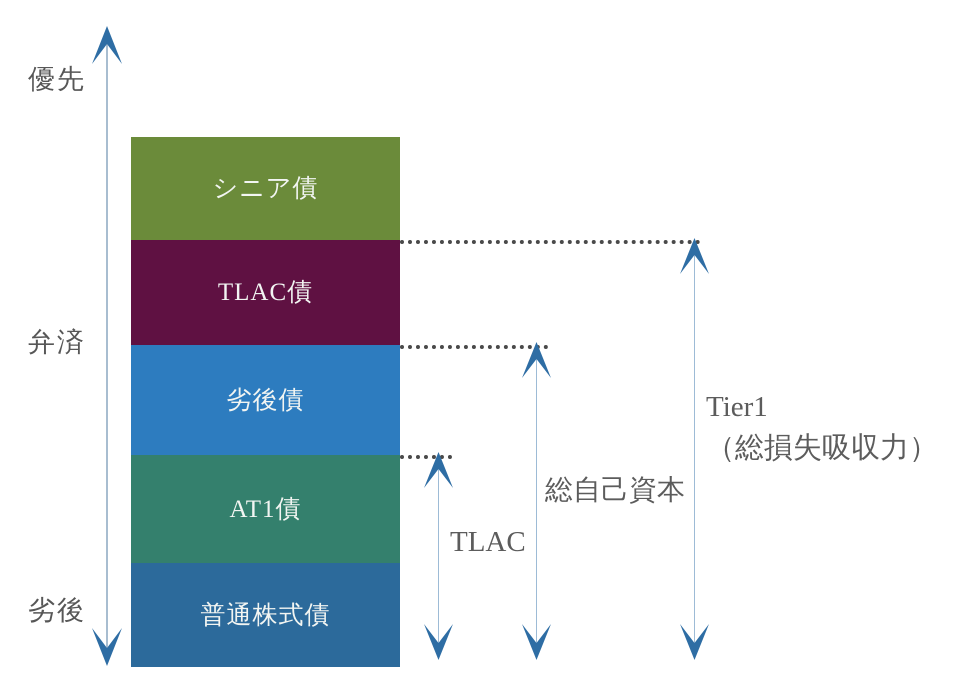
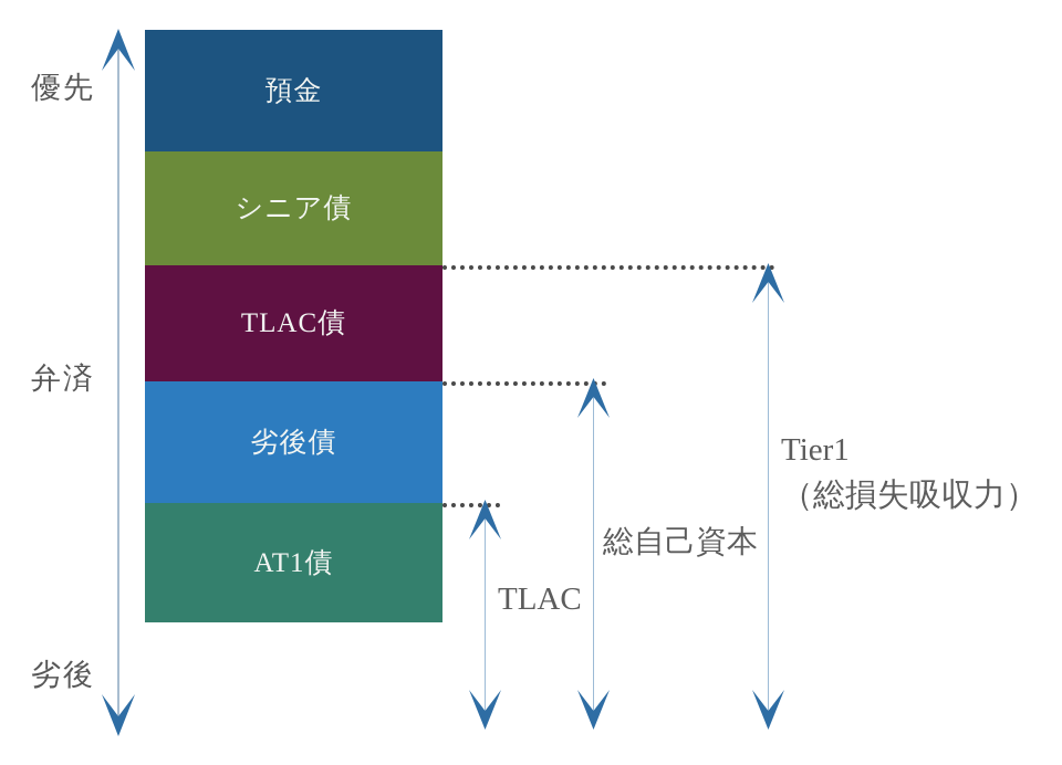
  優先
  弁済
  劣後
+ 預金
  シニア債
  TLAC債
  劣後債
  AT1債
- 普通株式債
  TLAC
  総自己資本
  Tier1
  （総損失吸収力）
